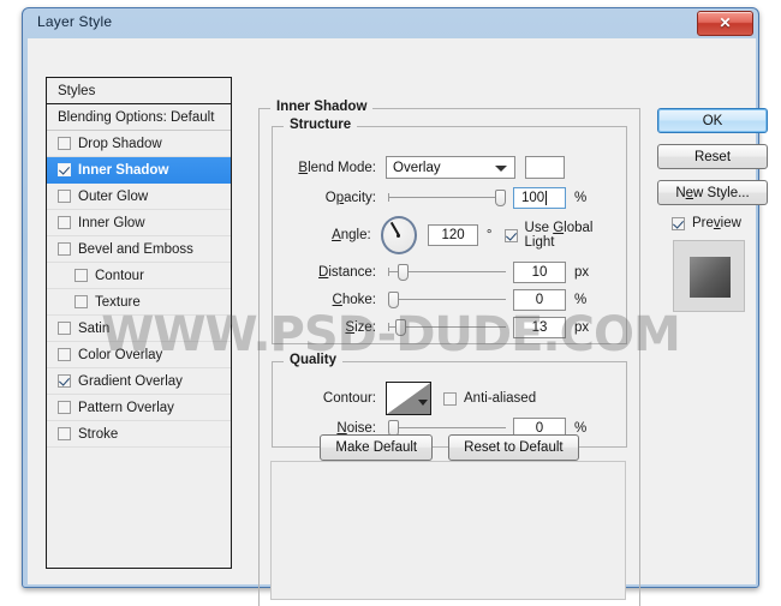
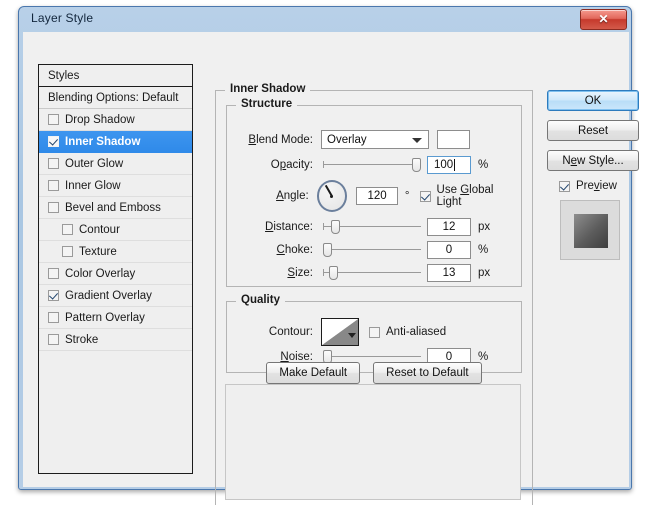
  Layer Style
  ✕
  Styles
  Blending Options: Default
  Drop Shadow
  Inner Shadow
  Outer Glow
  Inner Glow
  Bevel and Emboss
  Contour
  Texture
- Satin
  Color Overlay
  Gradient Overlay
  Pattern Overlay
  Stroke
  Inner Shadow
  Structure
  Blend Mode:
  Overlay
  Opacity:
  100
  %
  Angle:
  120
  °
  Use Global Light
  Distance:
- 10
+ 12
  px
  Choke:
  0
  %
  Size:
  13
  px
  Quality
  Contour:
  Anti-aliased
  Noise:
  0
  %
  Make Default
  Reset to Default
  OK
  Reset
  N
  e
  w Style...
  Preview
- WWW.PSD-DUDE.COM
